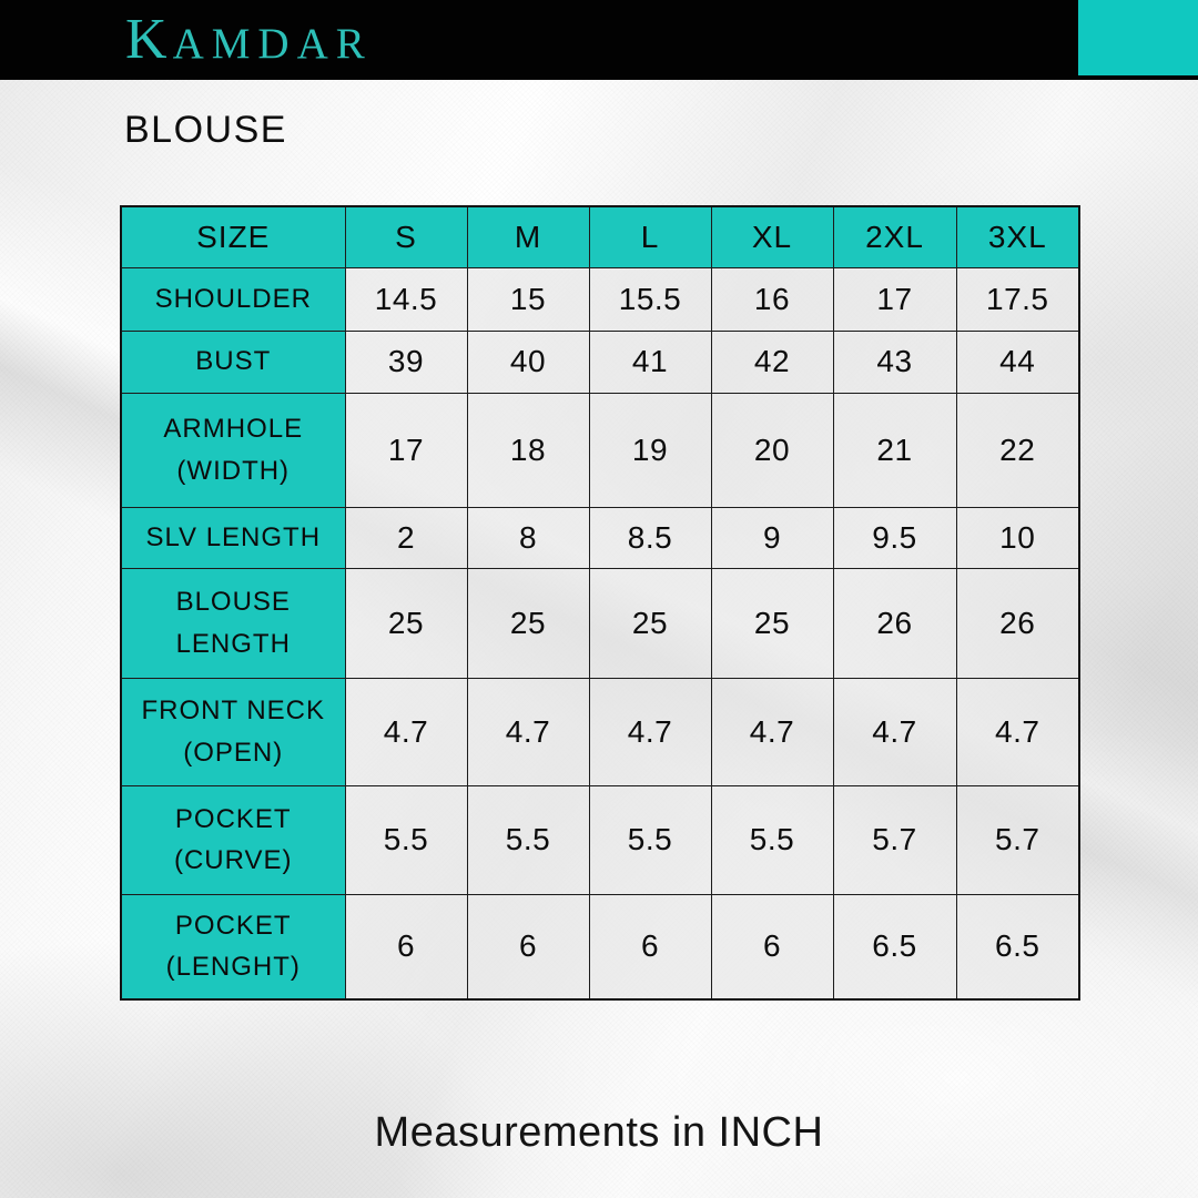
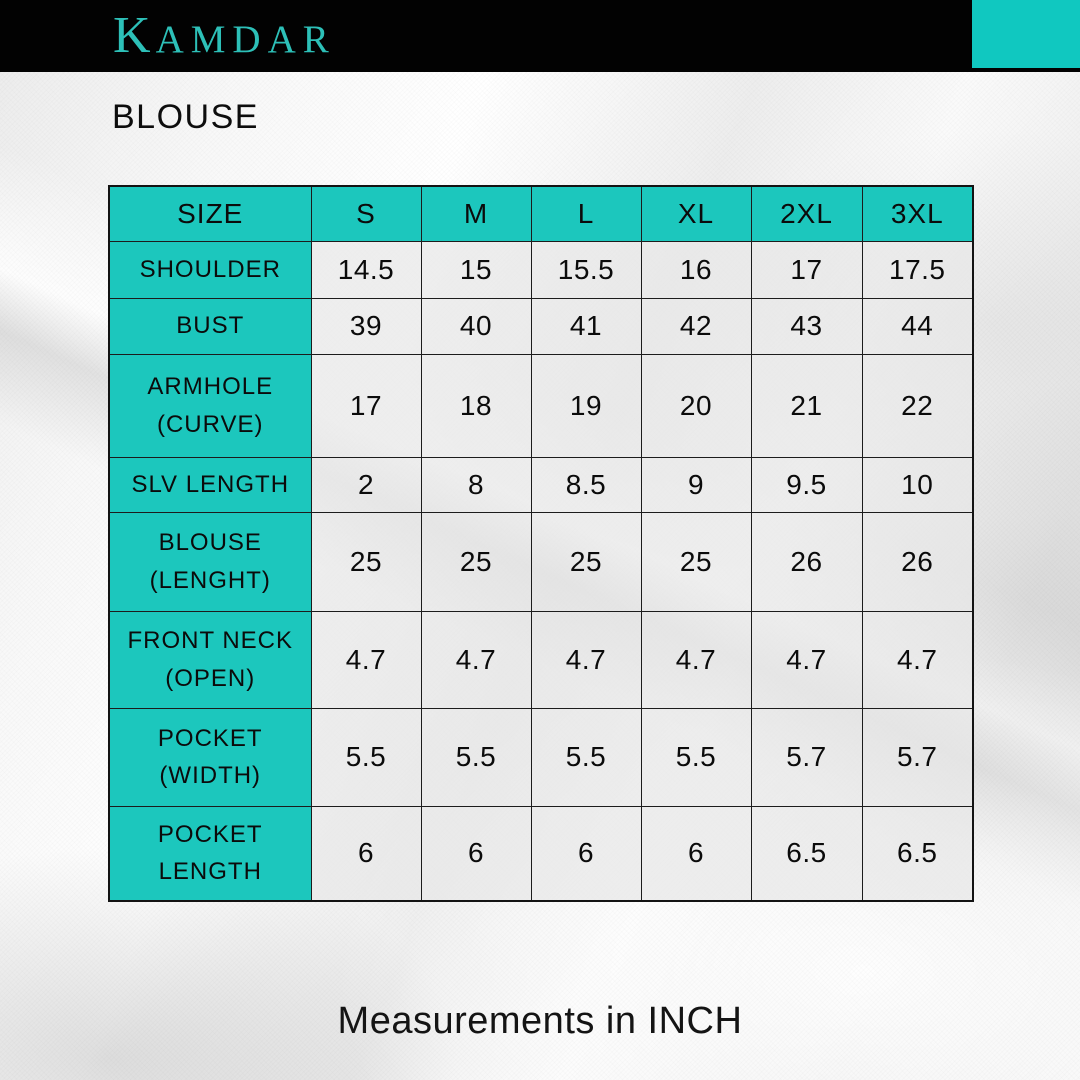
  KAMDAR
  BLOUSE
  SIZE	S	M	L	XL	2XL	3XL
  SHOULDER	14.5	15	15.5	16	17	17.5
  BUST	39	40	41	42	43	44
- ARMHOLE(WIDTH)	17	18	19	20	21	22
+ ARMHOLE(CURVE)	17	18	19	20	21	22
  SLV LENGTH	2	8	8.5	9	9.5	10
- BLOUSELENGTH	25	25	25	25	26	26
+ BLOUSE(LENGHT)	25	25	25	25	26	26
  FRONT NECK(OPEN)	4.7	4.7	4.7	4.7	4.7	4.7
- POCKET(CURVE)	5.5	5.5	5.5	5.5	5.7	5.7
+ POCKET(WIDTH)	5.5	5.5	5.5	5.5	5.7	5.7
- POCKET(LENGHT)	6	6	6	6	6.5	6.5
+ POCKETLENGTH	6	6	6	6	6.5	6.5
  Measurements in INCH
